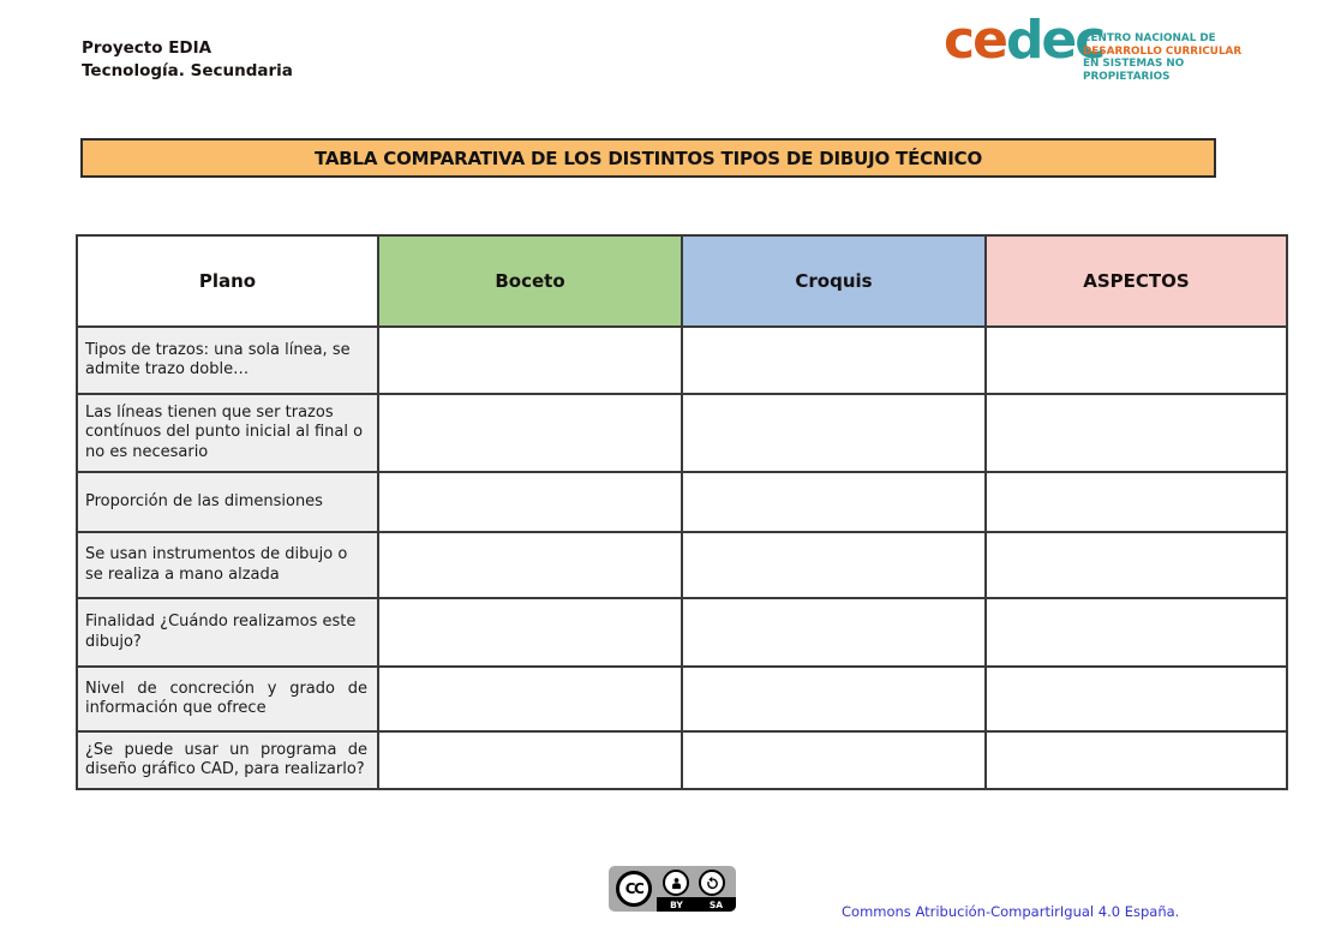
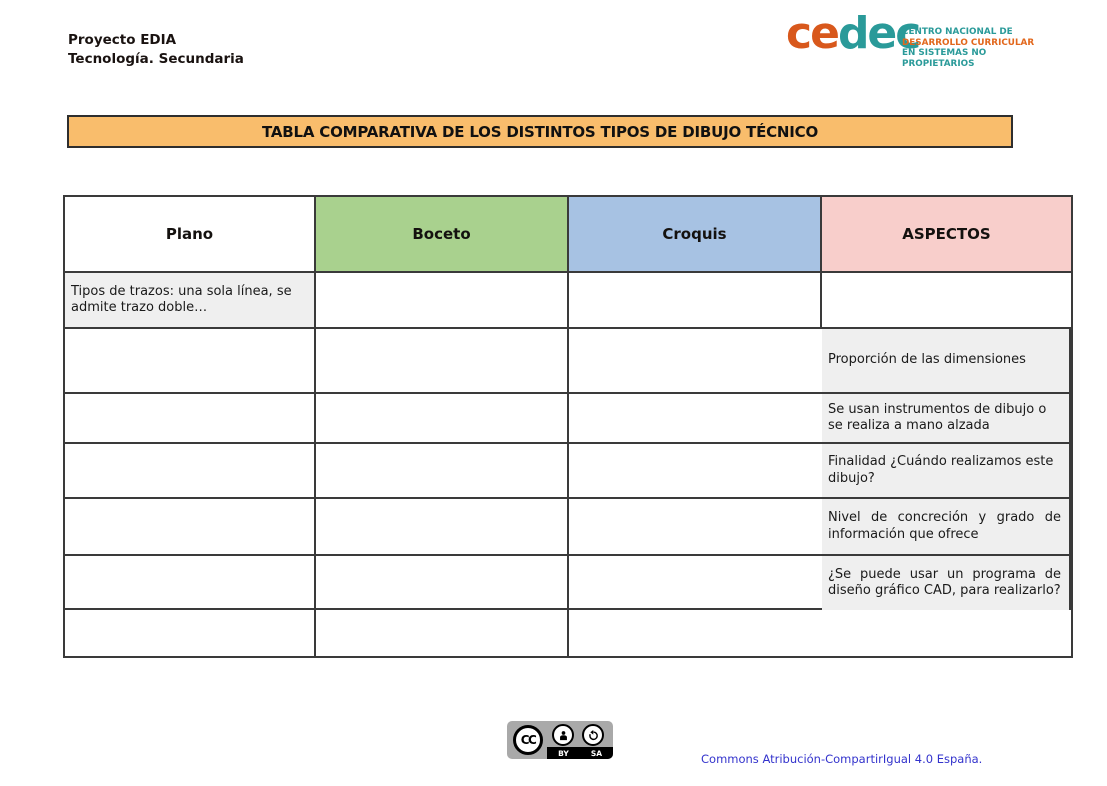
  Proyecto EDIA Tecnología. Secundaria
  cedec
  CENTRO NACIONAL DE
  DESARROLLO CURRICULAR
  EN SISTEMAS NO PROPIETARIOS
  TABLA COMPARATIVA DE LOS DISTINTOS TIPOS DE DIBUJO TÉCNICO
  Plano
  Boceto
  Croquis
  ASPECTOS
  Tipos de trazos: una sola línea, se admite trazo doble…
- Las líneas tienen que ser trazos contínuos del punto inicial al final o no es necesario
  Proporción de las dimensiones
  Se usan instrumentos de dibujo o se realiza a mano alzada
  Finalidad ¿Cuándo realizamos este dibujo?
  Nivel de concreción y grado de información que ofrece
  ¿Se puede usar un programa de diseño gráfico CAD, para realizarlo?
  CC
  BY
  SA
  Commons Atribución-CompartirIgual 4.0 España.
